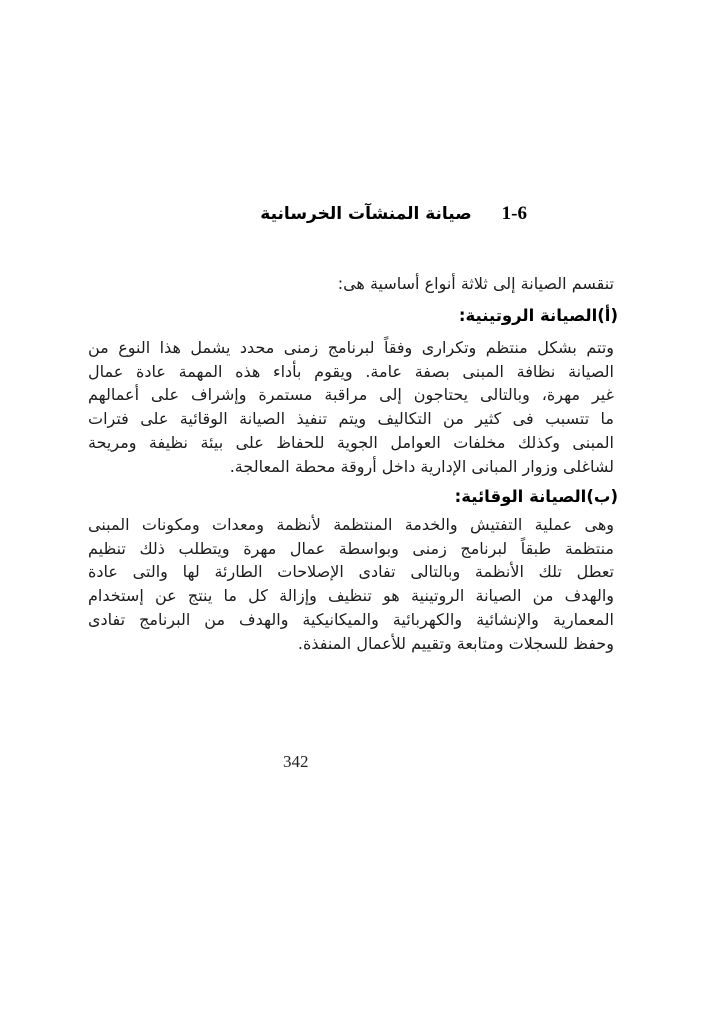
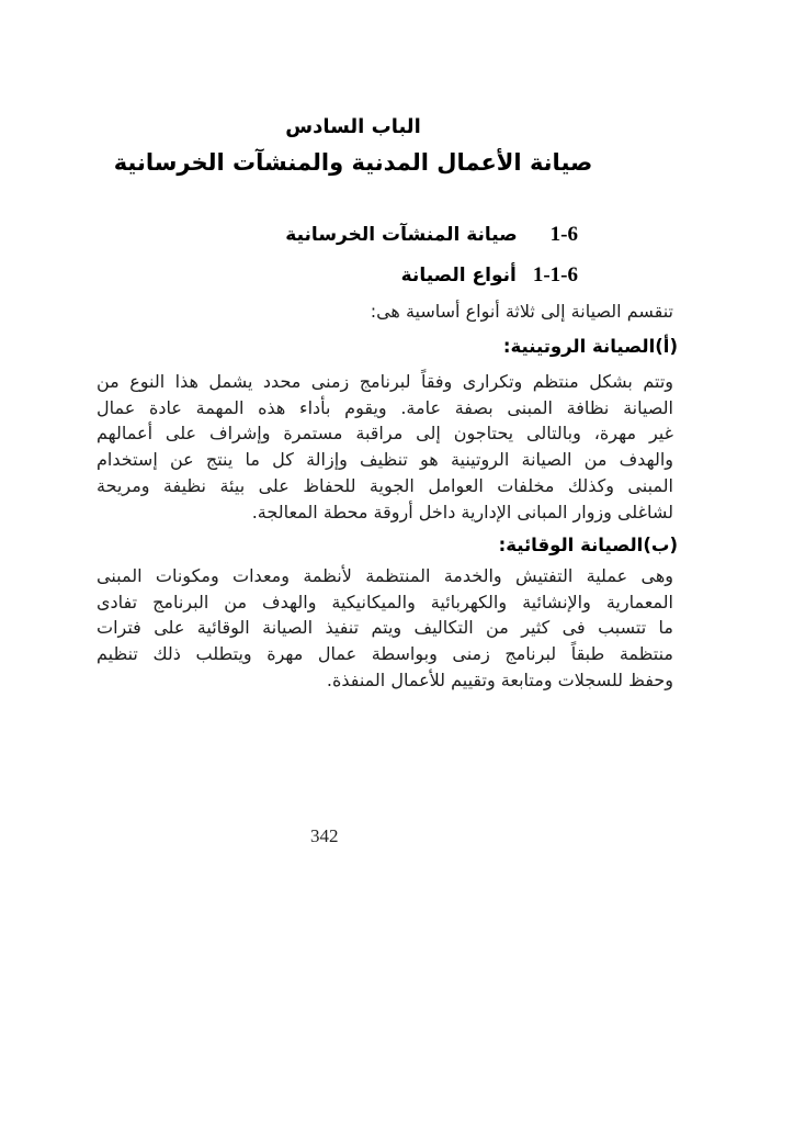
+ الباب السادس
+ صيانة الأعمال المدنية والمنشآت الخرسانية
  1-6
  صيانة المنشآت الخرسانية
+ 1-1-6
+ أنواع الصيانة
  تنقسم الصيانة إلى ثلاثة أنواع أساسية هى:
  (أ)الصيانة الروتينية:
  وتتم بشكل منتظم وتكرارى وفقاً لبرنامج زمنى محدد يشمل هذا النوع من
  الصيانة نظافة المبنى بصفة عامة. ويقوم بأداء هذه المهمة عادة عمال
  غير مهرة، وبالتالى يحتاجون إلى مراقبة مستمرة وإشراف على أعمالهم
- ما تتسبب فى كثير من التكاليف ويتم تنفيذ الصيانة الوقائية على فترات
+ والهدف من الصيانة الروتينية هو تنظيف وإزالة كل ما ينتج عن إستخدام
  المبنى وكذلك مخلفات العوامل الجوية للحفاظ على بيئة نظيفة ومريحة
  لشاغلى وزوار المبانى الإدارية داخل أروقة محطة المعالجة.
  (ب)الصيانة الوقائية:
  وهى عملية التفتيش والخدمة المنتظمة لأنظمة ومعدات ومكونات المبنى
- منتظمة طبقاً لبرنامج زمنى وبواسطة عمال مهرة ويتطلب ذلك تنظيم
+ المعمارية والإنشائية والكهربائية والميكانيكية والهدف من البرنامج تفادى
- تعطل تلك الأنظمة وبالتالى تفادى الإصلاحات الطارئة لها والتى عادة
- والهدف من الصيانة الروتينية هو تنظيف وإزالة كل ما ينتج عن إستخدام
+ ما تتسبب فى كثير من التكاليف ويتم تنفيذ الصيانة الوقائية على فترات
- المعمارية والإنشائية والكهربائية والميكانيكية والهدف من البرنامج تفادى
+ منتظمة طبقاً لبرنامج زمنى وبواسطة عمال مهرة ويتطلب ذلك تنظيم
  وحفظ للسجلات ومتابعة وتقييم للأعمال المنفذة.
  342
